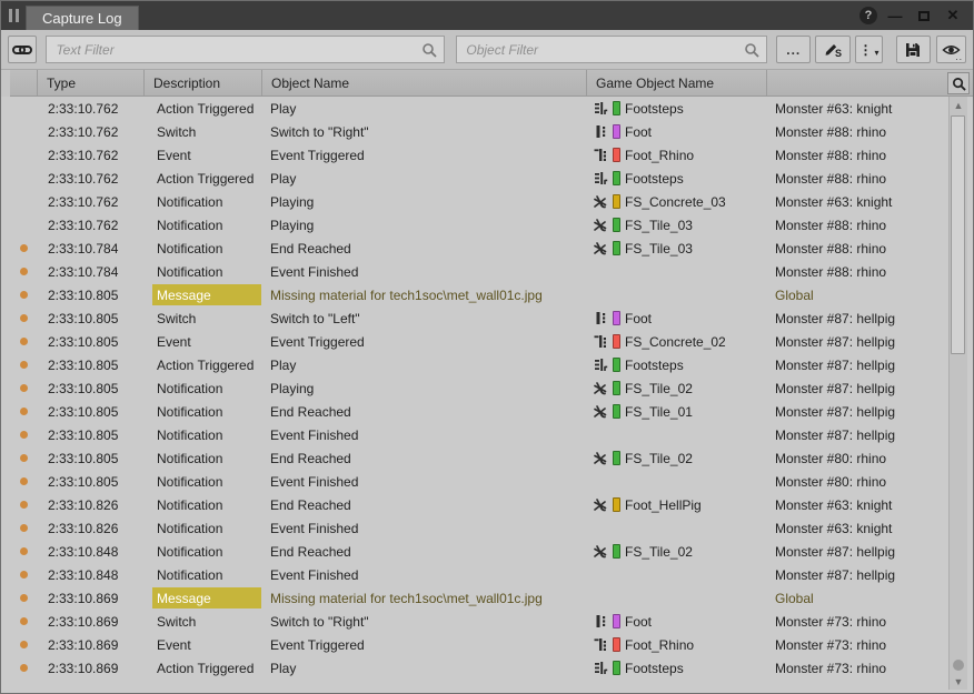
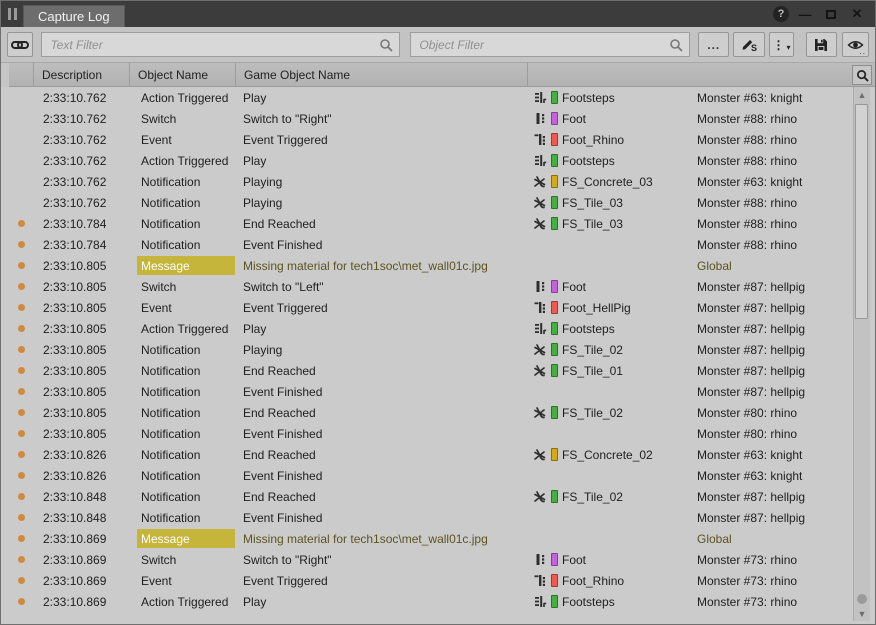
  Capture Log
  ?
  —
  ✕
  Text Filter
  Object Filter
  ...
  S
  ⋮
  ▾
  ..
- Type
  Description
  Object Name
  Game Object Name
  2:33:10.762
  Action Triggered
  Play
  Footsteps
  Monster #63: knight
  2:33:10.762
  Switch
  Switch to "Right"
  Foot
  Monster #88: rhino
  2:33:10.762
  Event
  Event Triggered
  Foot_Rhino
  Monster #88: rhino
  2:33:10.762
  Action Triggered
  Play
  Footsteps
  Monster #88: rhino
  2:33:10.762
  Notification
  Playing
  FS_Concrete_03
  Monster #63: knight
  2:33:10.762
  Notification
  Playing
  FS_Tile_03
  Monster #88: rhino
  2:33:10.784
  Notification
  End Reached
  FS_Tile_03
  Monster #88: rhino
  2:33:10.784
  Notification
  Event Finished
  Monster #88: rhino
  2:33:10.805
  Message
  Missing material for tech1soc\met_wall01c.jpg
  Global
  2:33:10.805
  Switch
  Switch to "Left"
  Foot
  Monster #87: hellpig
  2:33:10.805
  Event
  Event Triggered
- FS_Concrete_02
+ Foot_HellPig
  Monster #87: hellpig
  2:33:10.805
  Action Triggered
  Play
  Footsteps
  Monster #87: hellpig
  2:33:10.805
  Notification
  Playing
  FS_Tile_02
  Monster #87: hellpig
  2:33:10.805
  Notification
  End Reached
  FS_Tile_01
  Monster #87: hellpig
  2:33:10.805
  Notification
  Event Finished
  Monster #87: hellpig
  2:33:10.805
  Notification
  End Reached
  FS_Tile_02
  Monster #80: rhino
  2:33:10.805
  Notification
  Event Finished
  Monster #80: rhino
  2:33:10.826
  Notification
  End Reached
- Foot_HellPig
+ FS_Concrete_02
  Monster #63: knight
  2:33:10.826
  Notification
  Event Finished
  Monster #63: knight
  2:33:10.848
  Notification
  End Reached
  FS_Tile_02
  Monster #87: hellpig
  2:33:10.848
  Notification
  Event Finished
  Monster #87: hellpig
  2:33:10.869
  Message
  Missing material for tech1soc\met_wall01c.jpg
  Global
  2:33:10.869
  Switch
  Switch to "Right"
  Foot
  Monster #73: rhino
  2:33:10.869
  Event
  Event Triggered
  Foot_Rhino
  Monster #73: rhino
  2:33:10.869
  Action Triggered
  Play
  Footsteps
  Monster #73: rhino
  ▲
  ▼
